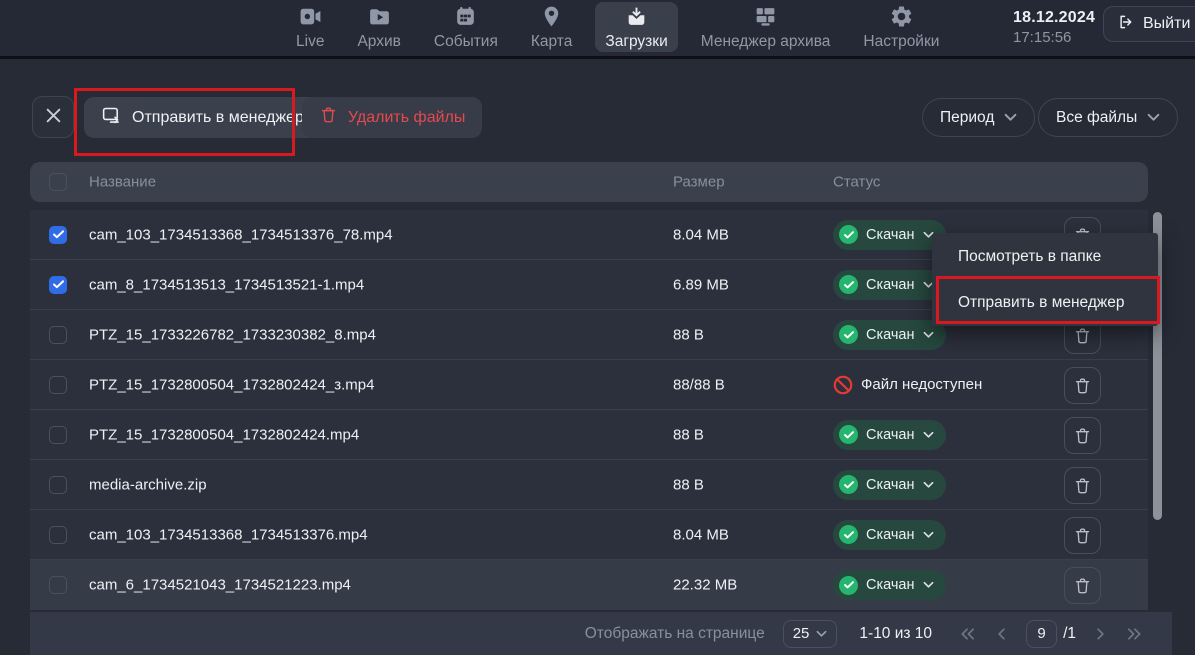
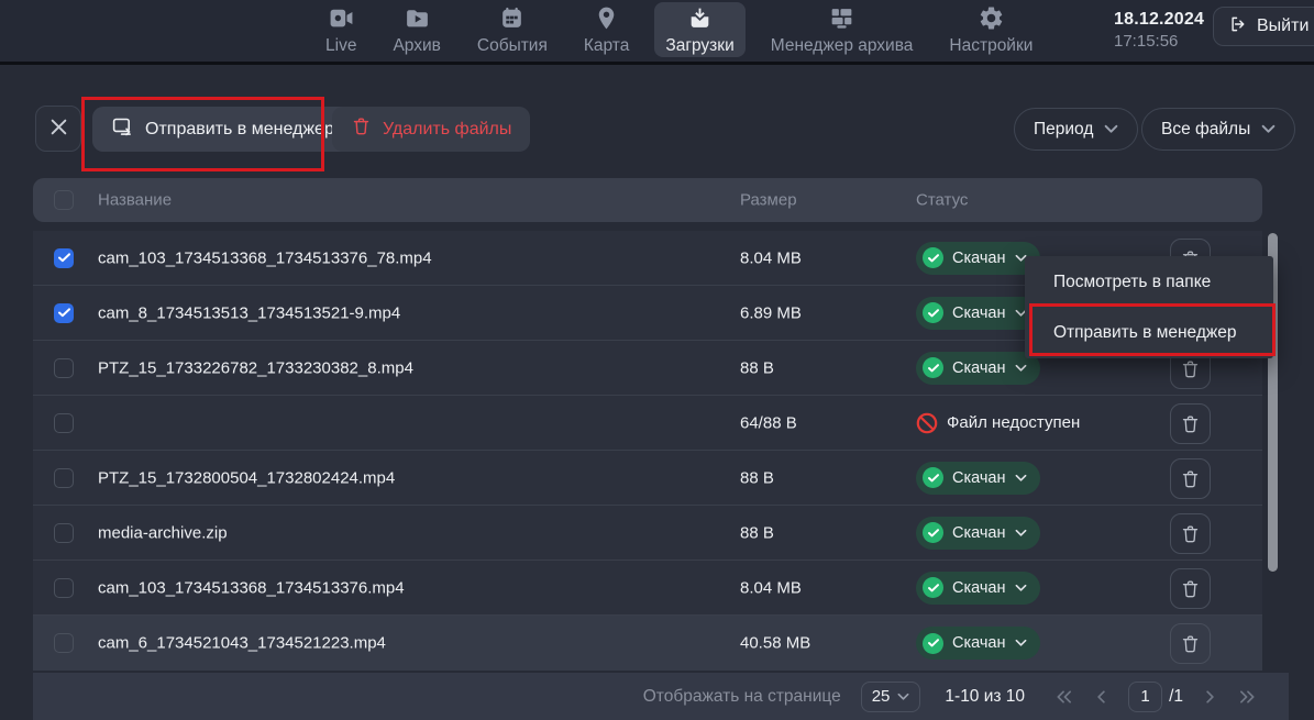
  Live
  Архив
  События
  Карта
  Загрузки
  Менеджер архива
  Настройки
  18.12.2024
  17:15:56
  Выйти
  Отправить в менеджер
  Удалить файлы
  Период
  Все файлы
  Название
  Размер
  Статус
  cam_103_1734513368_1734513376_78.mp4
  8.04 MB
  Скачан
- cam_8_1734513513_1734513521-1.mp4
+ cam_8_1734513513_1734513521-9.mp4
  6.89 MB
  Скачан
  PTZ_15_1733226782_1733230382_8.mp4
  88 B
  Скачан
- PTZ_15_1732800504_1732802424_з.mp4
- 88/88 B
+ 64/88 B
  Файл недоступен
  PTZ_15_1732800504_1732802424.mp4
  88 B
  Скачан
  media-archive.zip
  88 B
  Скачан
  cam_103_1734513368_1734513376.mp4
  8.04 MB
  Скачан
  cam_6_1734521043_1734521223.mp4
- 22.32 MB
+ 40.58 MB
  Скачан
  Посмотреть в папке
  Отправить в менеджер
  Отображать на странице
  25
  1-10 из 10
- 9
+ 1
  /1
